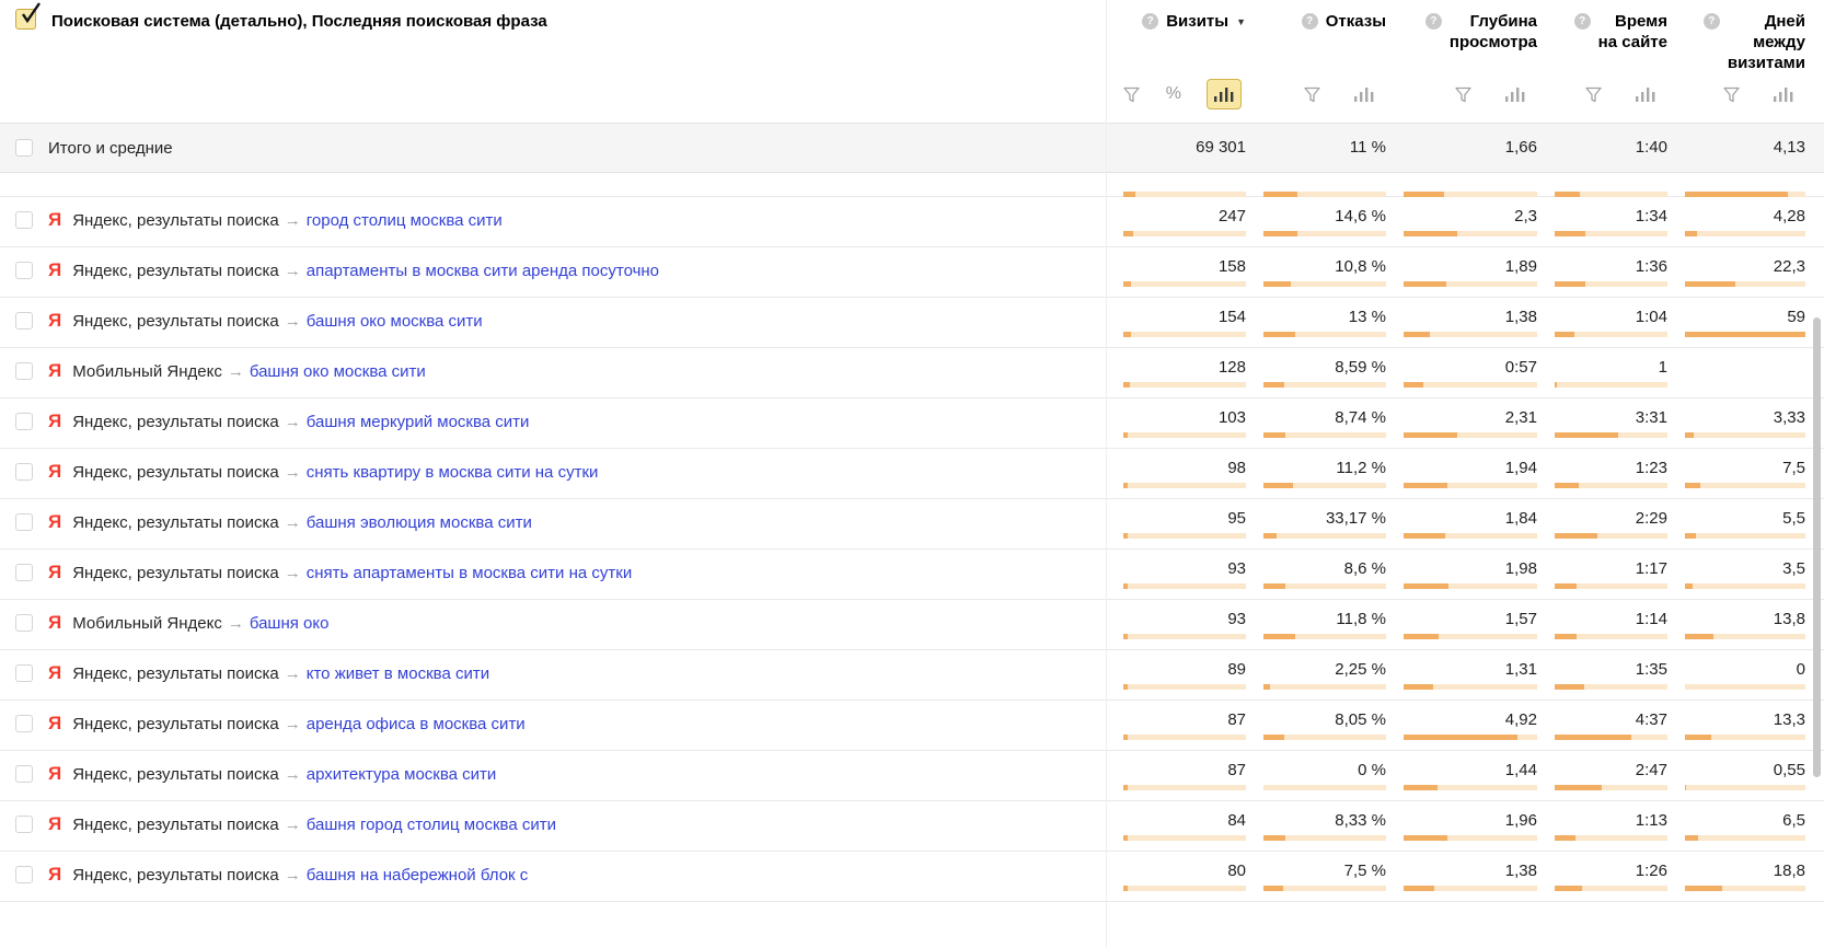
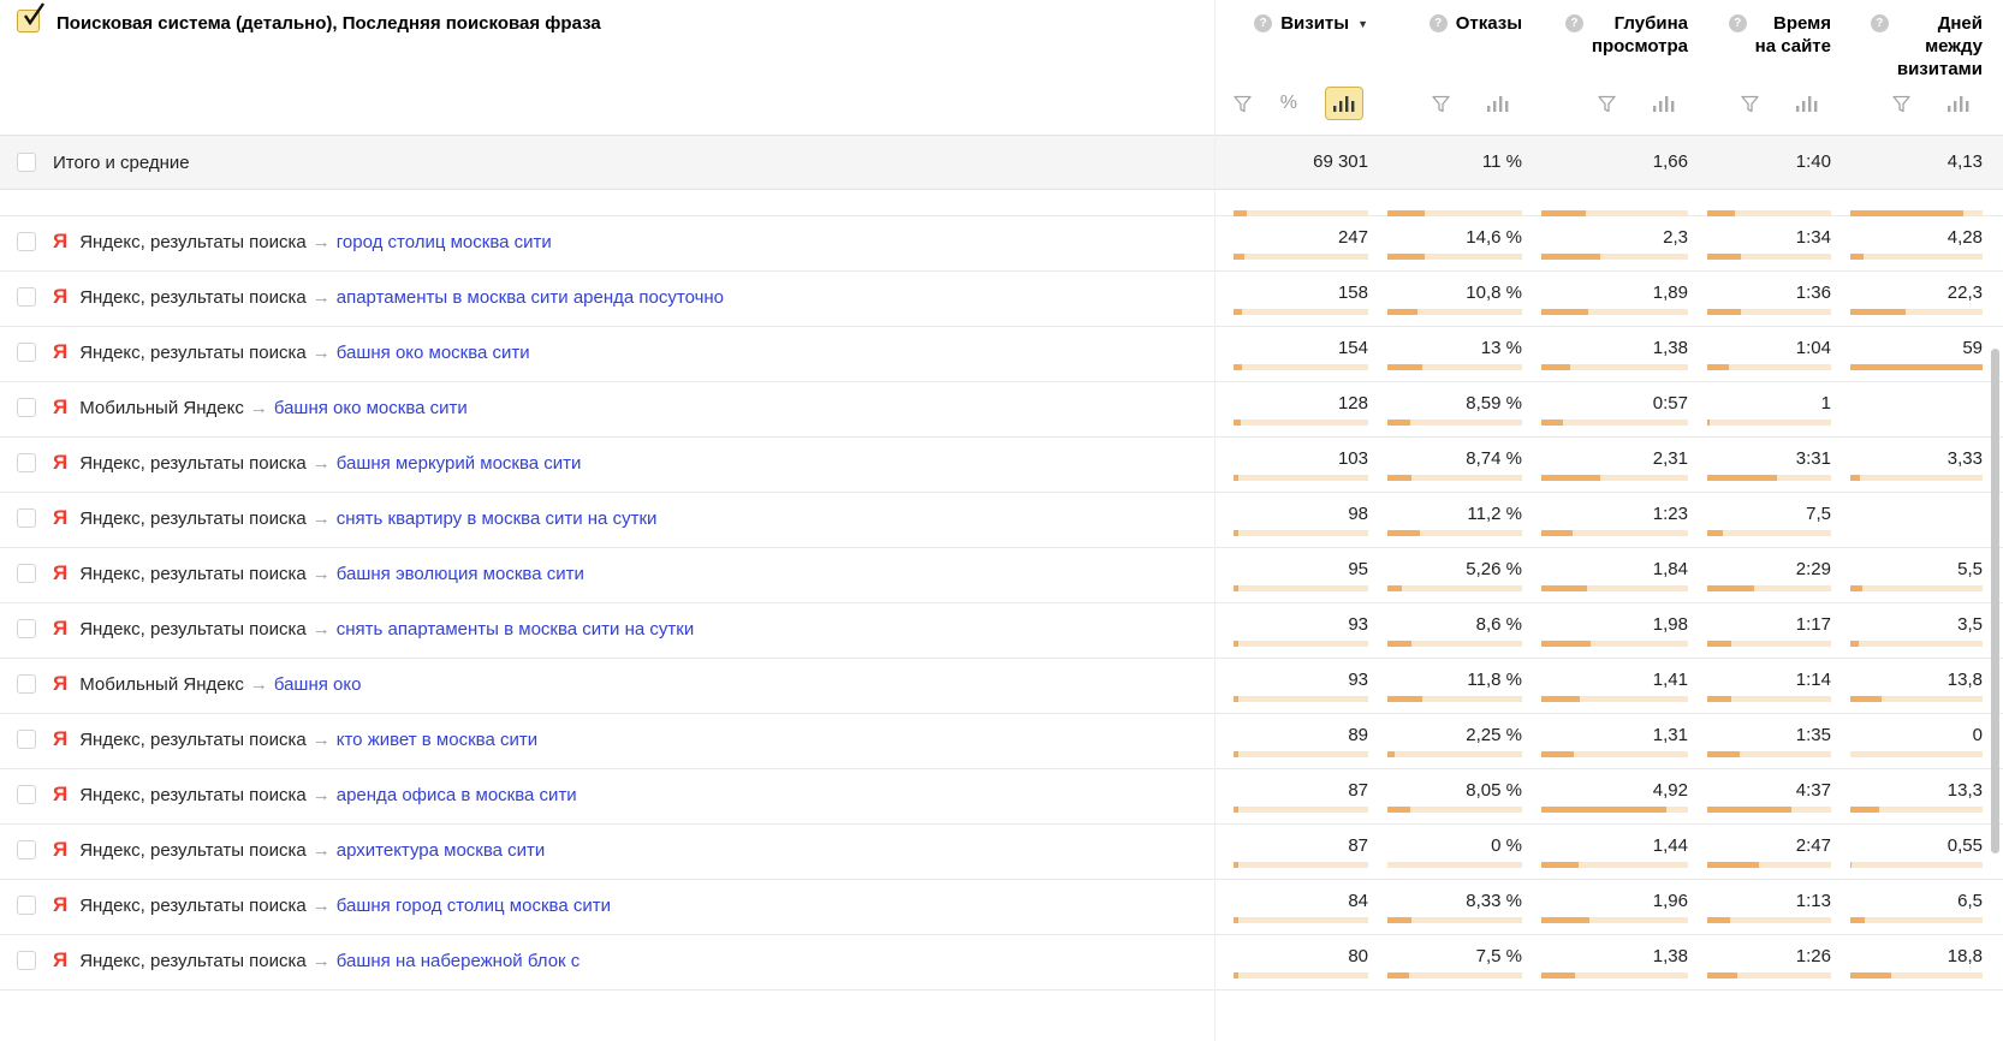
  Поисковая система (детально), Последняя поисковая фраза
  ?
  Визиты
  ▼
  ?
  Отказы
  ?
  Глубина
  просмотра
  ?
  Время
  на сайте
  ?
  Дней
  между
  визитами
  %
  Итого и средние
  69 301
  11 %
  1,66
  1:40
  4,13
  Я
  Яндекс, результаты поиска → город столиц москва сити
  247
  14,6 %
  2,3
  1:34
  4,28
  Я
  Яндекс, результаты поиска → апартаменты в москва сити аренда посуточно
  158
  10,8 %
  1,89
  1:36
  22,3
  Я
  Яндекс, результаты поиска → башня око москва сити
  154
  13 %
  1,38
  1:04
  59
  Я
  Мобильный Яндекс → башня око москва сити
  128
  8,59 %
  0:57
  1
  Я
  Яндекс, результаты поиска → башня меркурий москва сити
  103
  8,74 %
  2,31
  3:31
  3,33
  Я
  Яндекс, результаты поиска → снять квартиру в москва сити на сутки
  98
  11,2 %
- 1,94
  1:23
  7,5
  Я
  Яндекс, результаты поиска → башня эволюция москва сити
  95
- 33,17 %
+ 5,26 %
  1,84
  2:29
  5,5
  Я
  Яндекс, результаты поиска → снять апартаменты в москва сити на сутки
  93
  8,6 %
  1,98
  1:17
  3,5
  Я
  Мобильный Яндекс → башня око
  93
  11,8 %
- 1,57
+ 1,41
  1:14
  13,8
  Я
  Яндекс, результаты поиска → кто живет в москва сити
  89
  2,25 %
  1,31
  1:35
  0
  Я
  Яндекс, результаты поиска → аренда офиса в москва сити
  87
  8,05 %
  4,92
  4:37
  13,3
  Я
  Яндекс, результаты поиска → архитектура москва сити
  87
  0 %
  1,44
  2:47
  0,55
  Я
  Яндекс, результаты поиска → башня город столиц москва сити
  84
  8,33 %
  1,96
  1:13
  6,5
  Я
  Яндекс, результаты поиска → башня на набережной блок с
  80
  7,5 %
  1,38
  1:26
  18,8
